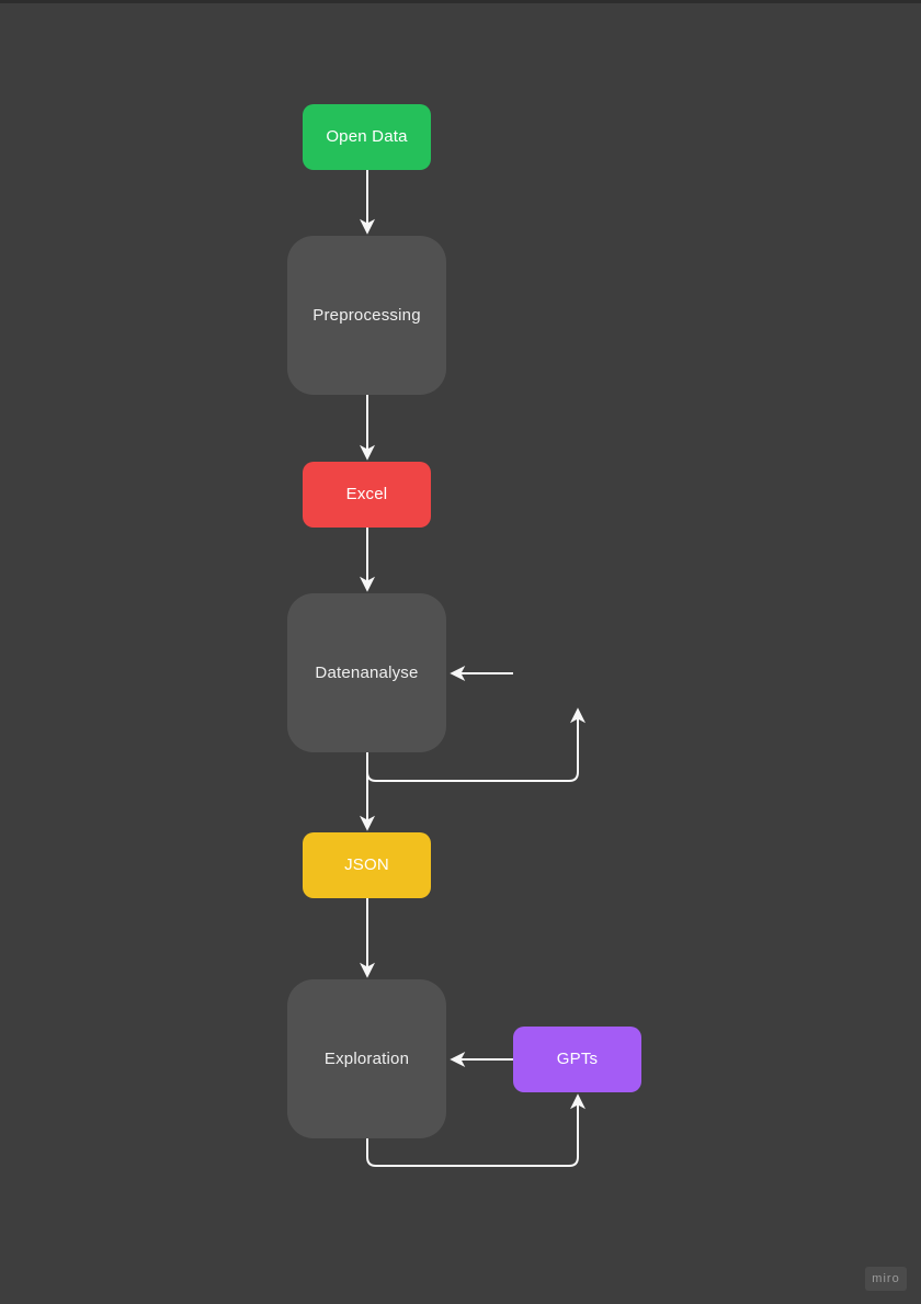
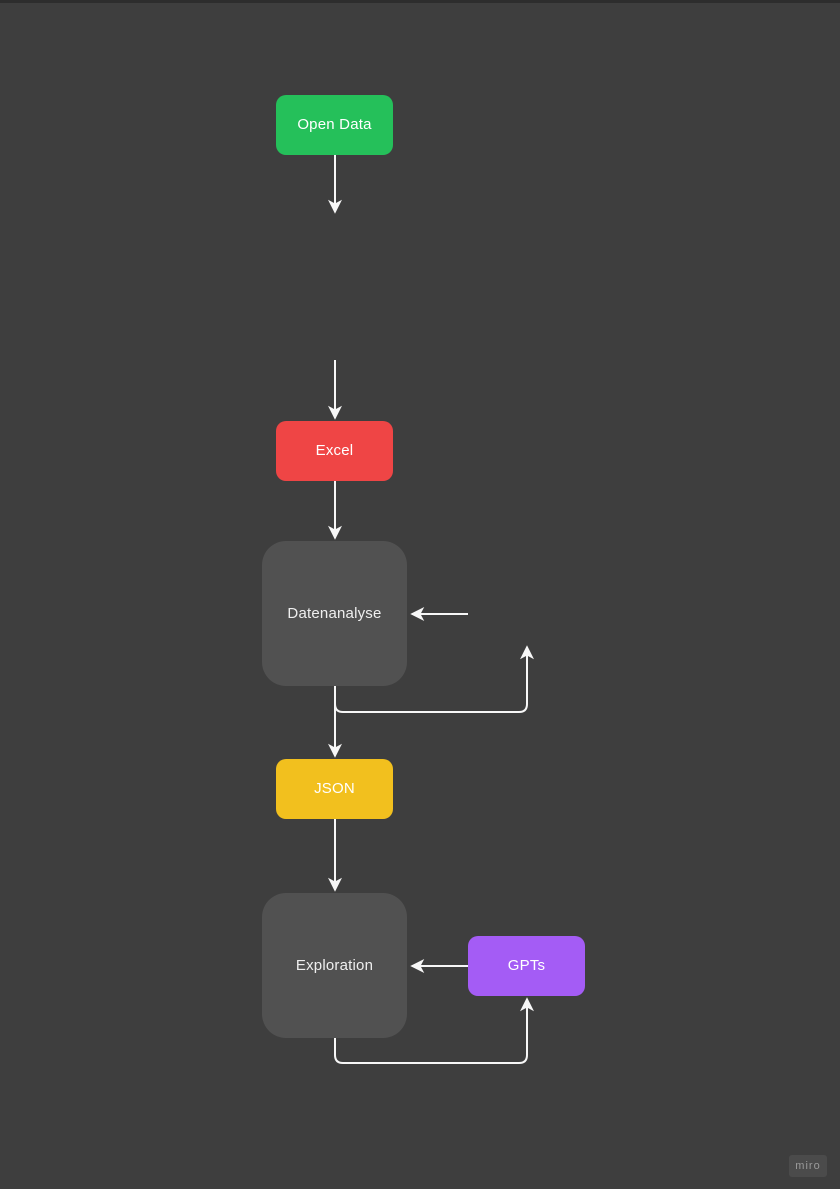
  Open Data
- Preprocessing
  Excel
  Datenanalyse
  JSON
  Exploration
  GPTs
  miro
